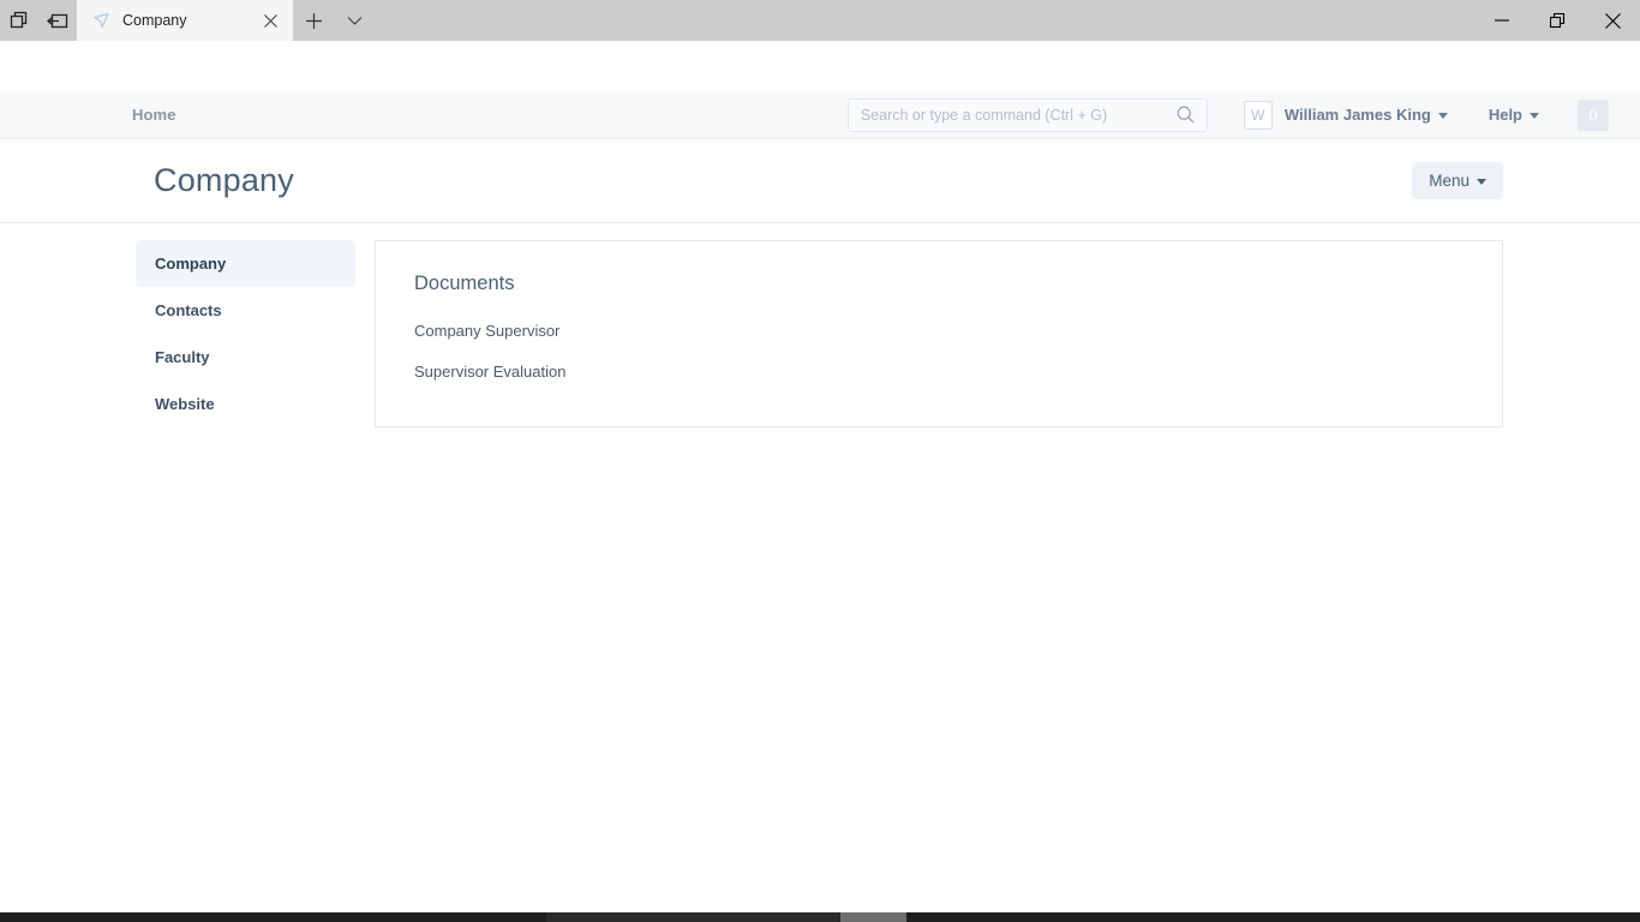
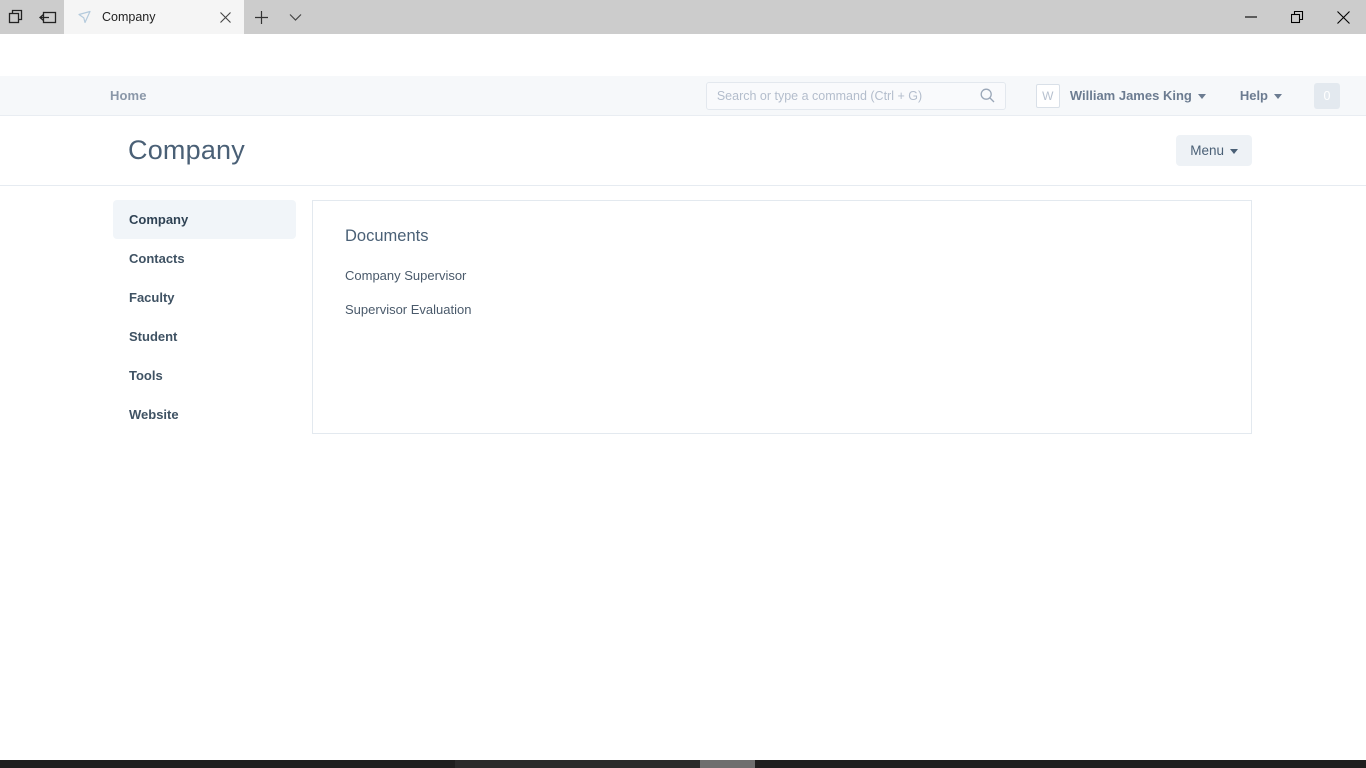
  Company
  Home
  Search or type a command (Ctrl + G)
  W
  William James King
  Help
  0
  Company
  Menu
  Company
  Contacts
  Faculty
+ Student
+ Tools
  Website
  Documents
  Company Supervisor
  Supervisor Evaluation
